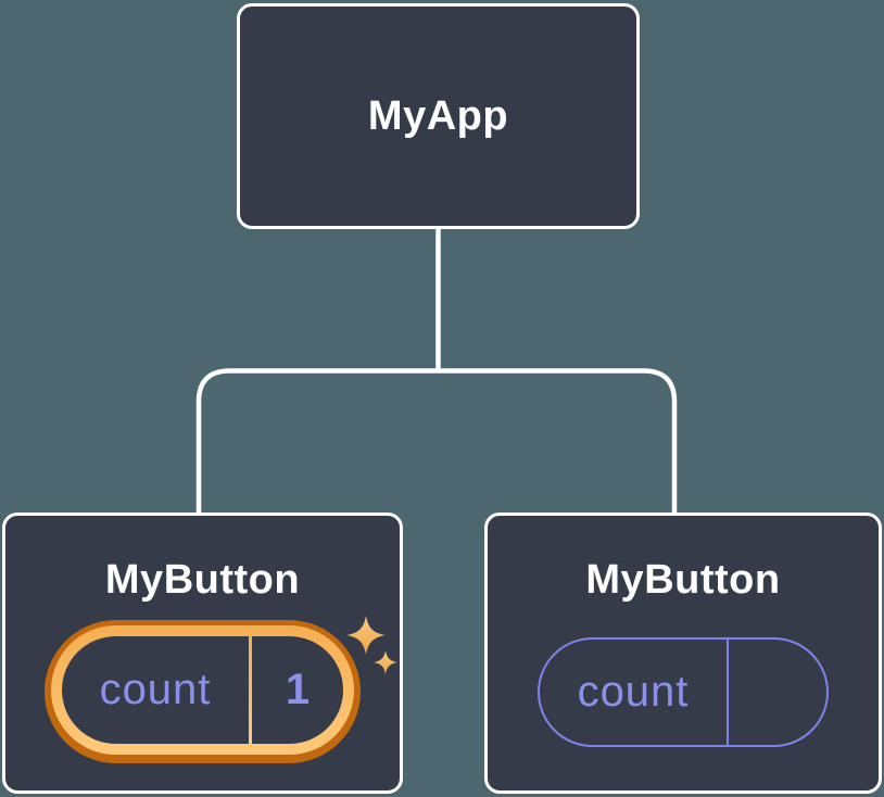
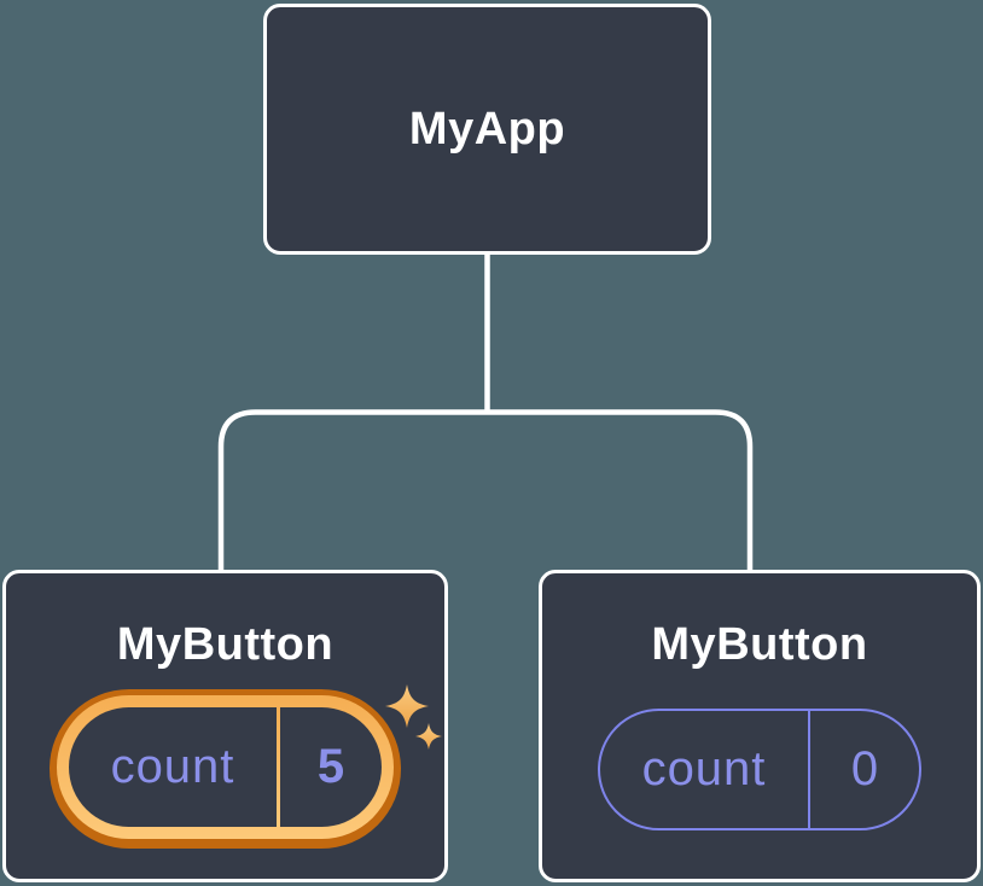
  MyApp
  MyButton
  count
- 1
+ 5
  MyButton
  count
+ 0
